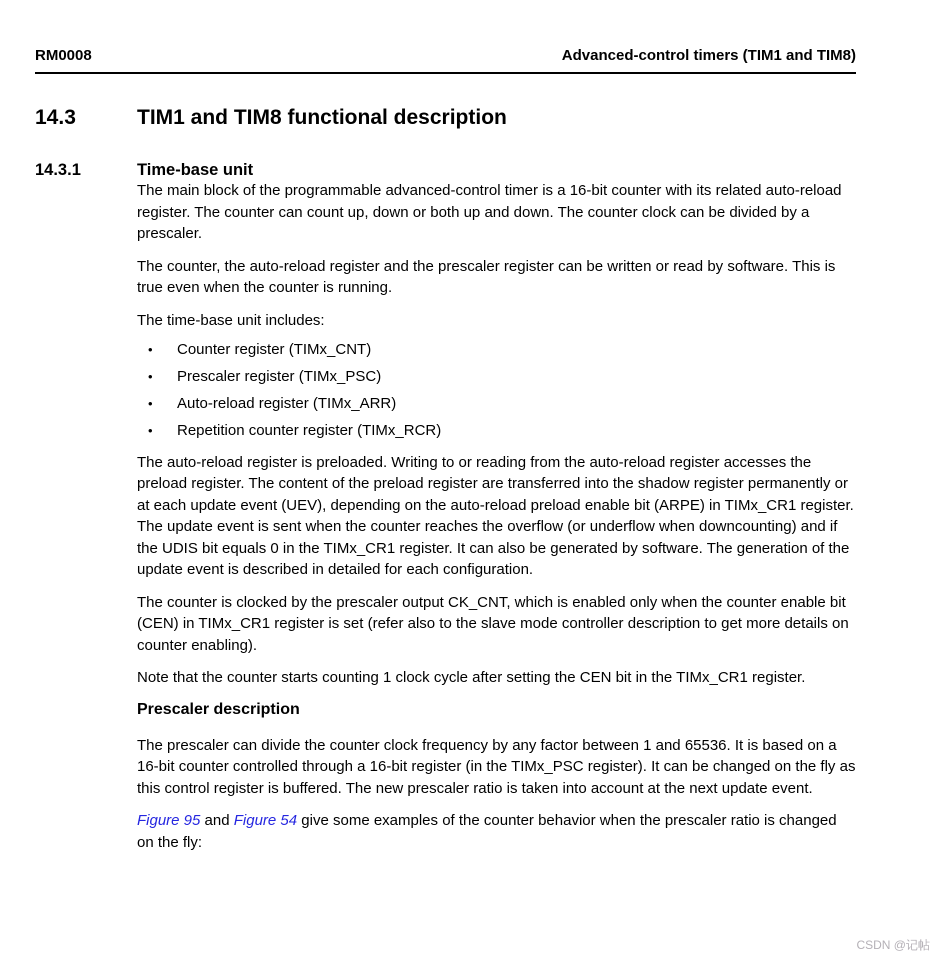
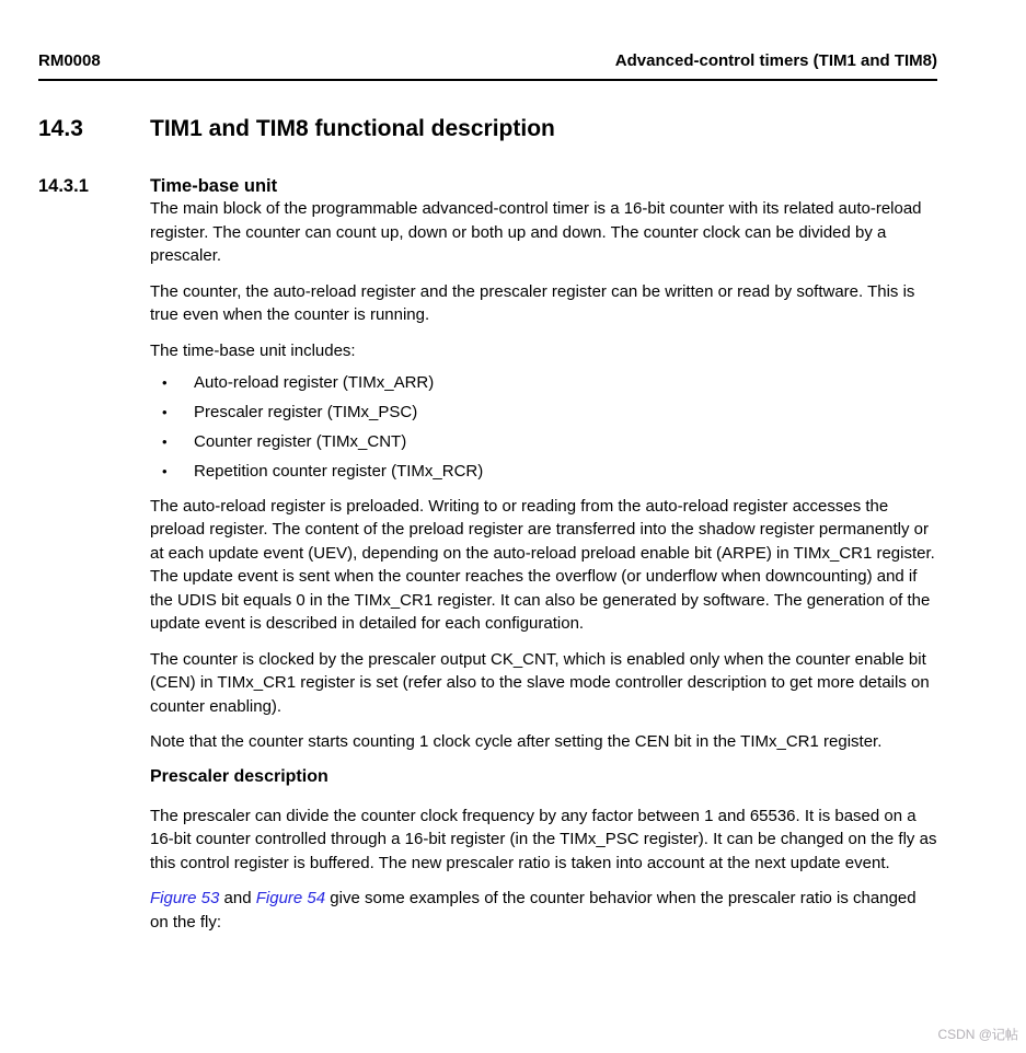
  RM0008
  Advanced-control timers (TIM1 and TIM8)
  14.3
  TIM1 and TIM8 functional description
  14.3.1
  Time-base unit
  The main block of the programmable advanced-control timer is a 16-bit counter with its related auto-reload register. The counter can count up, down or both up and down. The counter clock can be divided by a prescaler.
  The counter, the auto-reload register and the prescaler register can be written or read by software. This is true even when the counter is running.
  The time-base unit includes:
  •
- Counter register (TIMx_CNT)
+ Auto-reload register (TIMx_ARR)
  •
  Prescaler register (TIMx_PSC)
  •
- Auto-reload register (TIMx_ARR)
+ Counter register (TIMx_CNT)
  •
  Repetition counter register (TIMx_RCR)
  The auto-reload register is preloaded. Writing to or reading from the auto-reload register accesses the preload register. The content of the preload register are transferred into the shadow register permanently or at each update event (UEV), depending on the auto-reload preload enable bit (ARPE) in TIMx_CR1 register. The update event is sent when the counter reaches the overflow (or underflow when downcounting) and if the UDIS bit equals 0 in the TIMx_CR1 register. It can also be generated by software. The generation of the update event is described in detailed for each configuration.
  The counter is clocked by the prescaler output CK_CNT, which is enabled only when the counter enable bit (CEN) in TIMx_CR1 register is set (refer also to the slave mode controller description to get more details on counter enabling).
  Note that the counter starts counting 1 clock cycle after setting the CEN bit in the TIMx_CR1 register.
  Prescaler description
  The prescaler can divide the counter clock frequency by any factor between 1 and 65536. It is based on a 16-bit counter controlled through a 16-bit register (in the TIMx_PSC register). It can be changed on the fly as this control register is buffered. The new prescaler ratio is taken into account at the next update event.
- Figure 95 and Figure 54 give some examples of the counter behavior when the prescaler ratio is changed on the fly:
+ Figure 53 and Figure 54 give some examples of the counter behavior when the prescaler ratio is changed on the fly:
  CSDN @记帖
